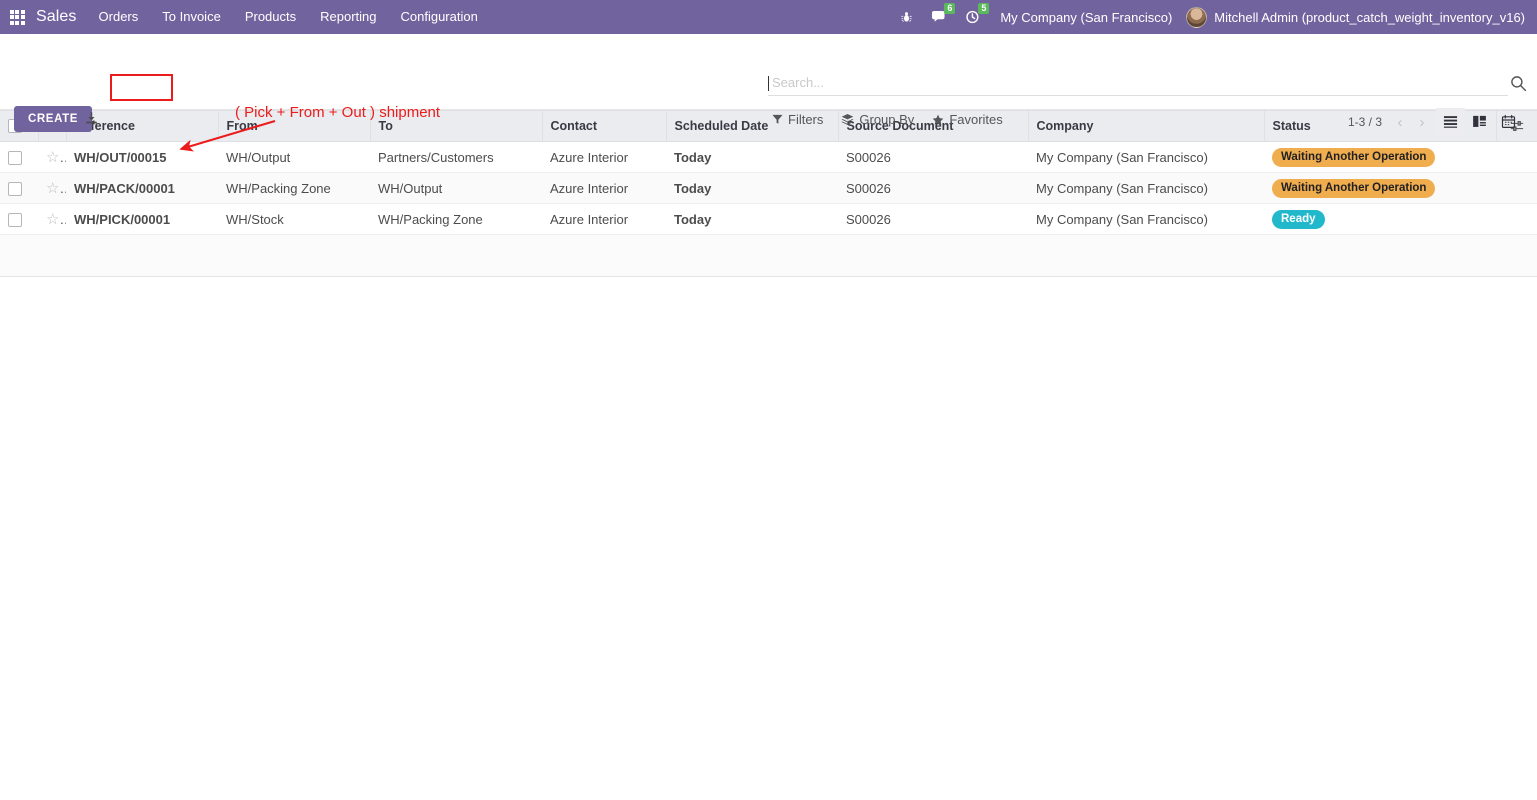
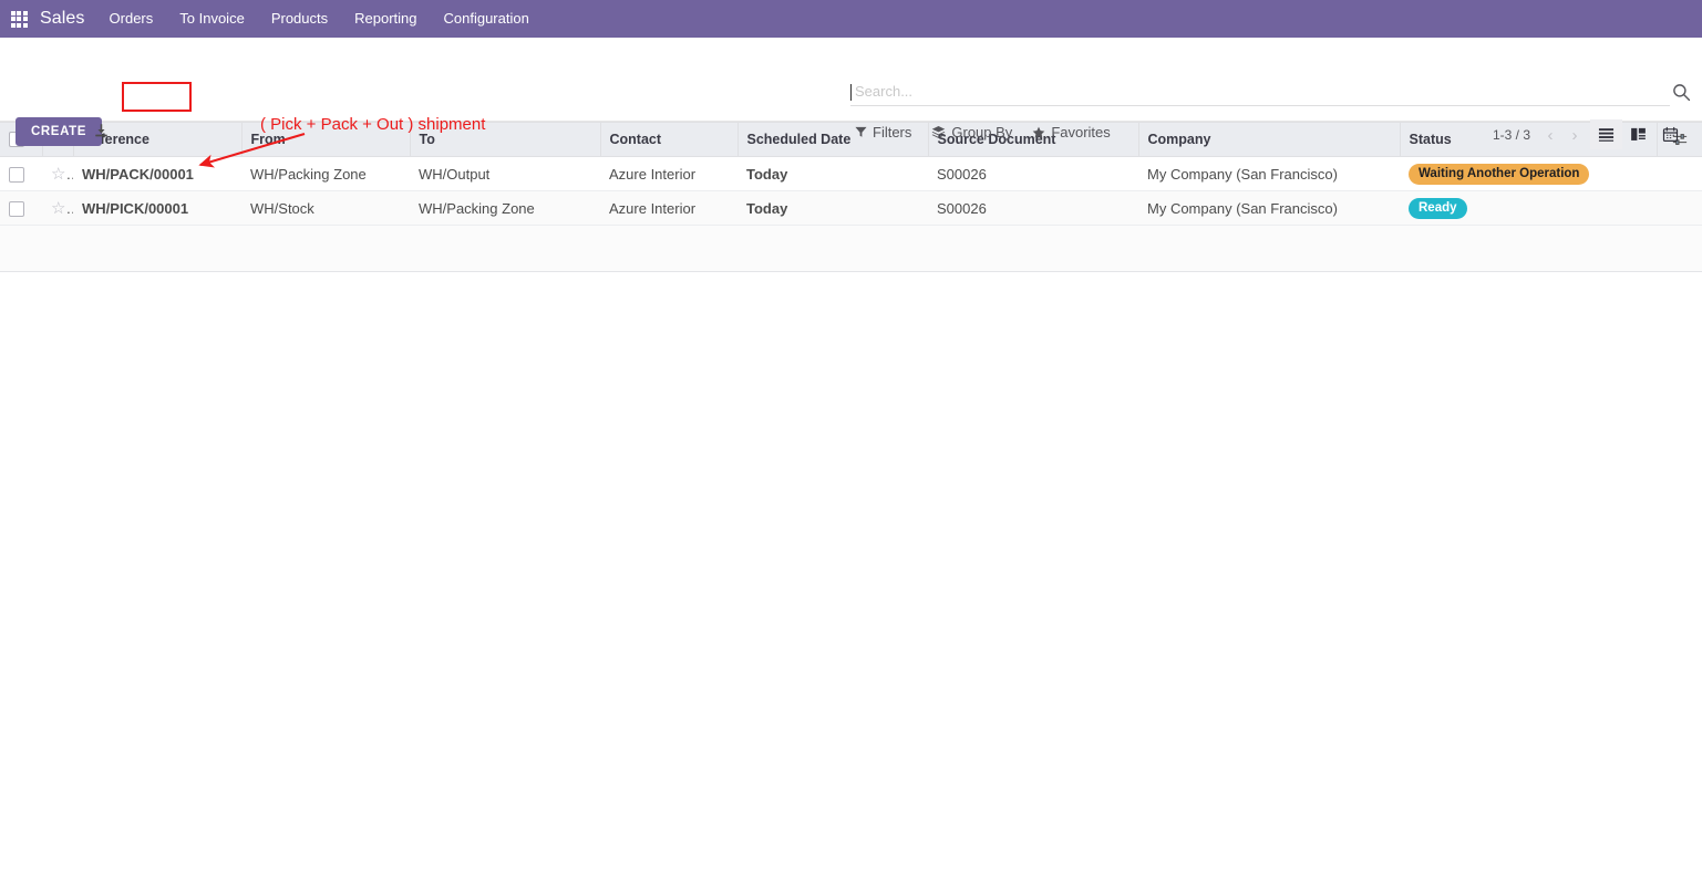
  Sales
  Orders
  To Invoice
  Products
  Reporting
  Configuration
- 6
- 5
- My Company (San Francisco)
- Mitchell Admin (product_catch_weight_inventory_v16)
  CREATE
- ( Pick + From + Out ) shipment
+ ( Pick + Pack + Out ) shipment
  Search...
  Filters
  Group By
  Favorites
  1-3 / 3
  ‹
  ›
  		ference	From	To	Contact	Scheduled Date	Source Document	Company	Status
- 	☆	WH/OUT/00015	WH/Output	Partners/Customers	Azure Interior	Today	S00026	My Company (San Francisco)	Waiting Another Operation
  	☆	WH/PACK/00001	WH/Packing Zone	WH/Output	Azure Interior	Today	S00026	My Company (San Francisco)	Waiting Another Operation
  	☆	WH/PICK/00001	WH/Stock	WH/Packing Zone	Azure Interior	Today	S00026	My Company (San Francisco)	Ready
